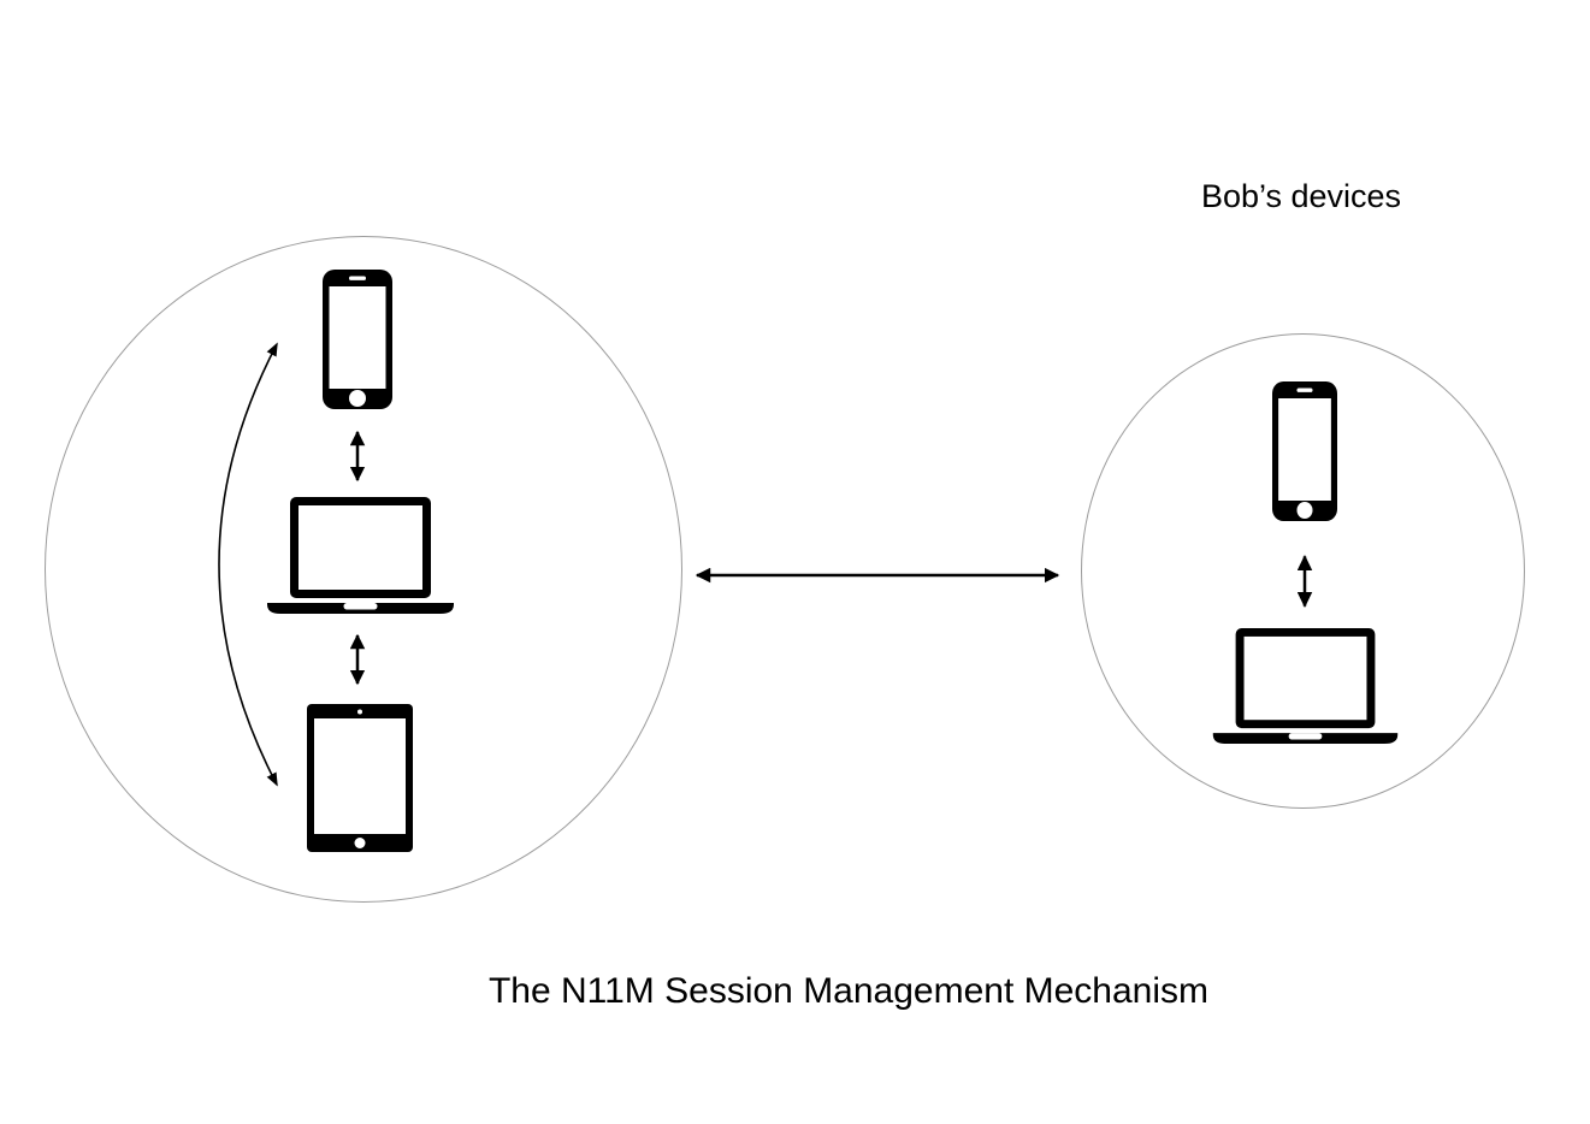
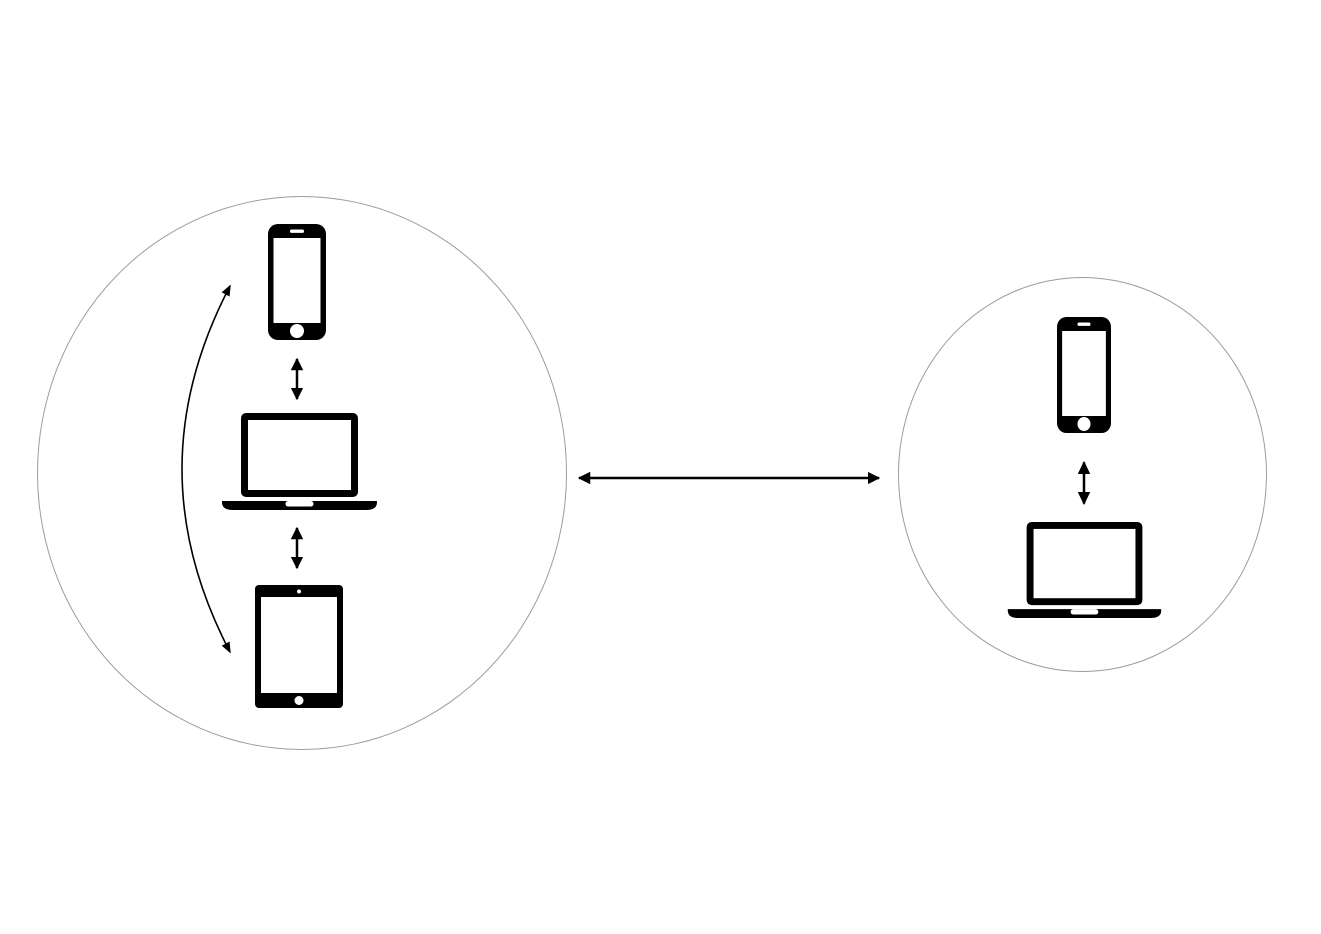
- Bob’s devices
- The N11M Session Management Mechanism
